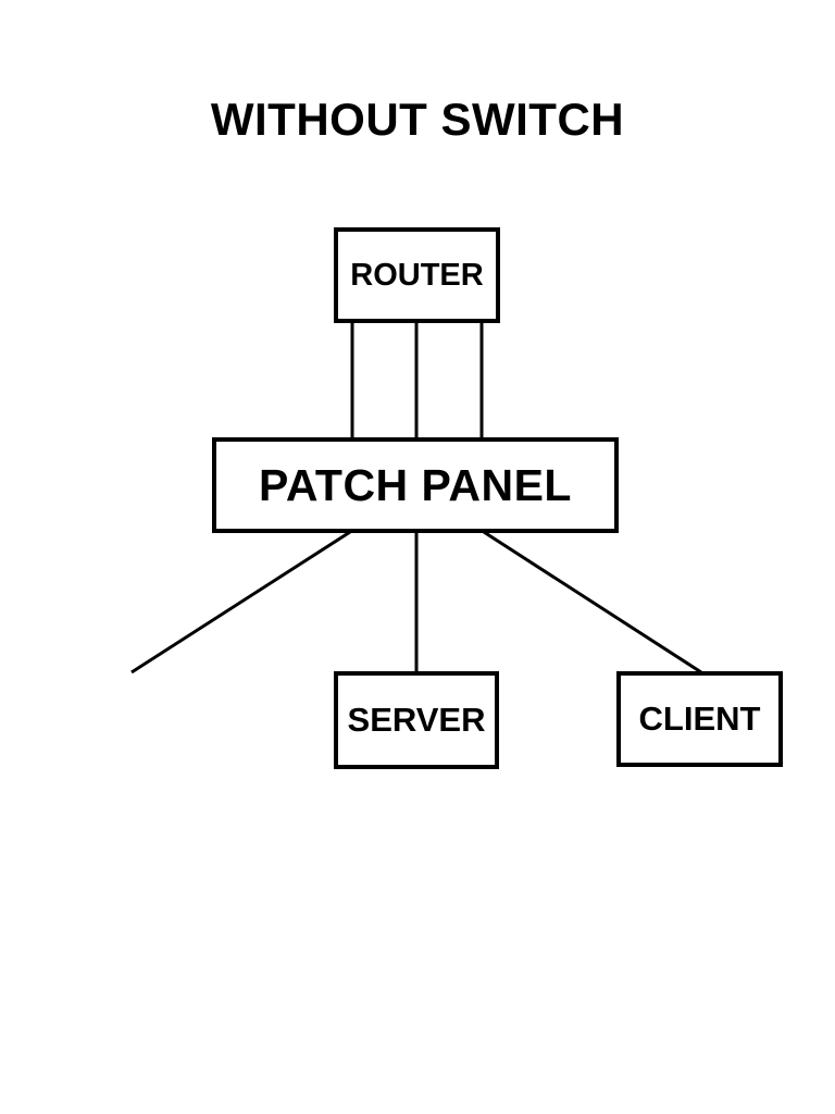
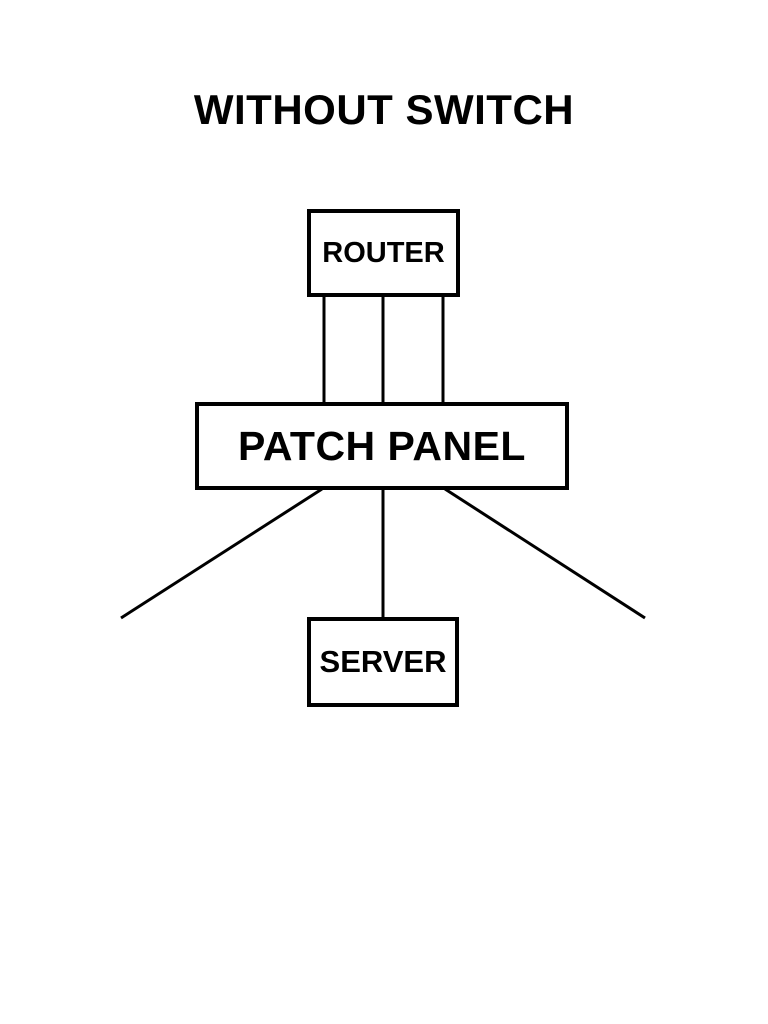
  WITHOUT SWITCH
  ROUTER
  PATCH PANEL
  SERVER
- CLIENT
